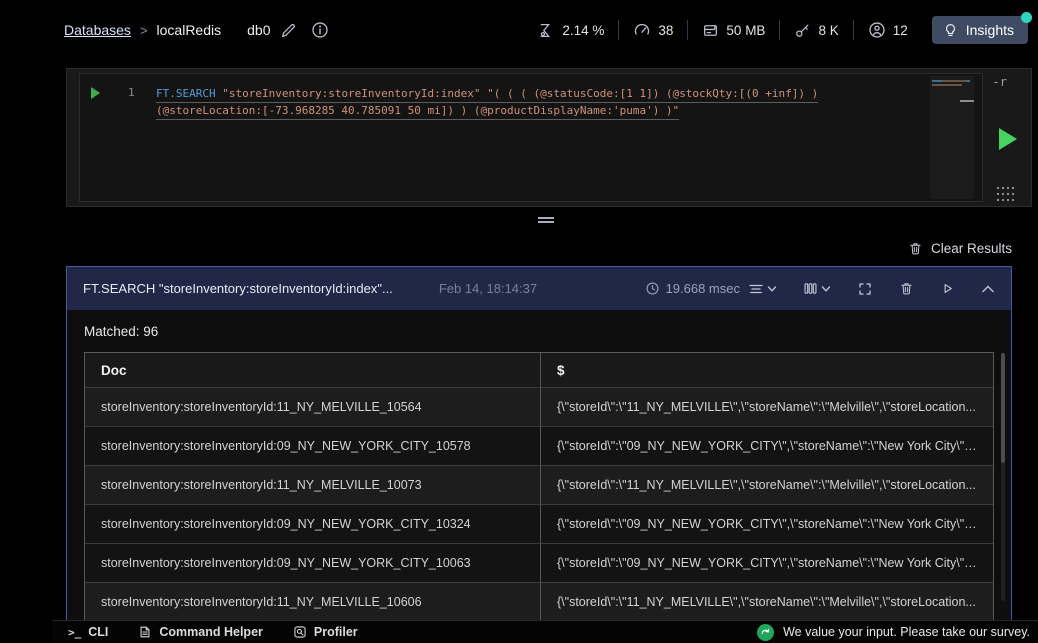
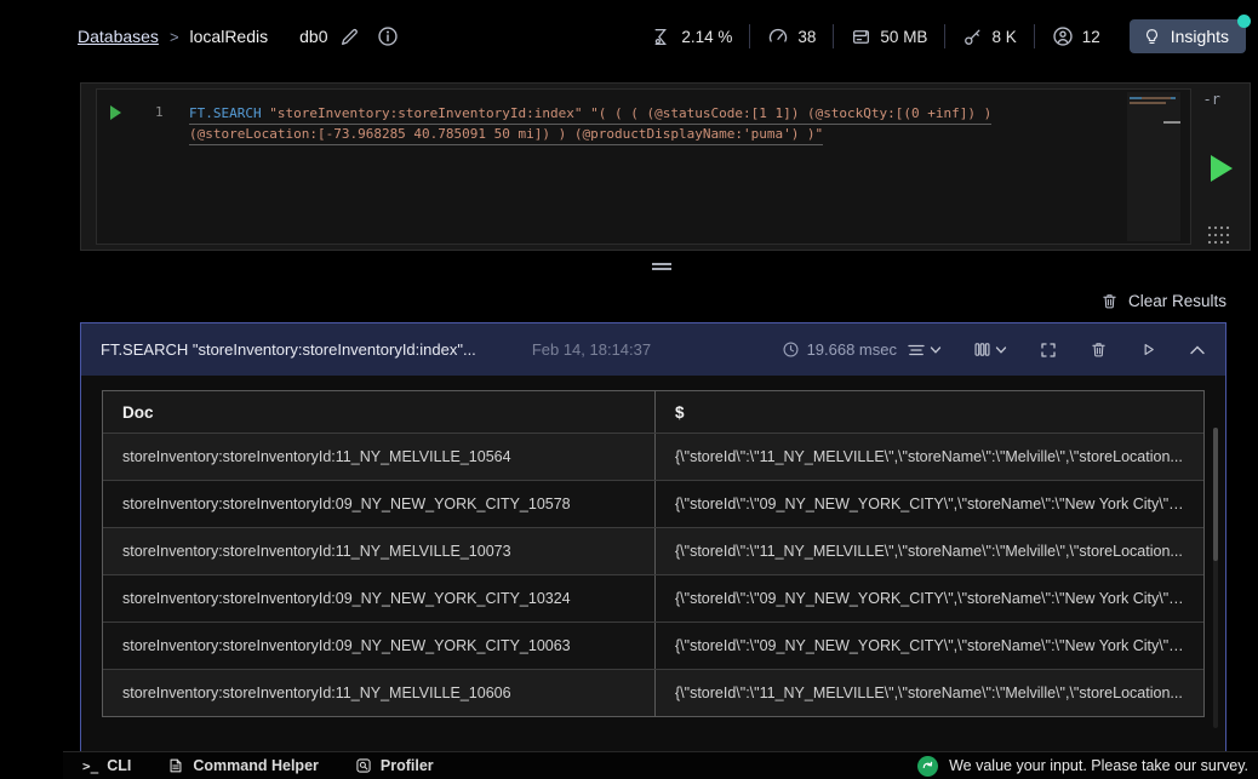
  Databases
  >
  localRedis
  db0
  2.14 %
  38
  50 MB
  8 K
  12
  Insights
  1
  FT.SEARCH "storeInventory:storeInventoryId:index" "( ( ( (@statusCode:[1 1]) (@stockQty:[(0 +inf]) )
  (@storeLocation:[-73.968285 40.785091 50 mi]) ) (@productDisplayName:'puma') )"
  -r
  Clear Results
  FT.SEARCH "storeInventory:storeInventoryId:index"...
  Feb 14, 18:14:37
  19.668 msec
- Matched: 96
  Doc
  $
  storeInventory:storeInventoryId:11_NY_MELVILLE_10564
  {\"storeId\":\"11_NY_MELVILLE\",\"storeName\":\"Melville\",\"storeLocation...
  storeInventory:storeInventoryId:09_NY_NEW_YORK_CITY_10578
  {\"storeId\":\"09_NY_NEW_YORK_CITY\",\"storeName\":\"New York City\",\...
  storeInventory:storeInventoryId:11_NY_MELVILLE_10073
  {\"storeId\":\"11_NY_MELVILLE\",\"storeName\":\"Melville\",\"storeLocation...
  storeInventory:storeInventoryId:09_NY_NEW_YORK_CITY_10324
  {\"storeId\":\"09_NY_NEW_YORK_CITY\",\"storeName\":\"New York City\",\...
  storeInventory:storeInventoryId:09_NY_NEW_YORK_CITY_10063
  {\"storeId\":\"09_NY_NEW_YORK_CITY\",\"storeName\":\"New York City\",\...
  storeInventory:storeInventoryId:11_NY_MELVILLE_10606
  {\"storeId\":\"11_NY_MELVILLE\",\"storeName\":\"Melville\",\"storeLocation...
  >_
  CLI
  Command Helper
  Profiler
  We value your input. Please take our survey.
